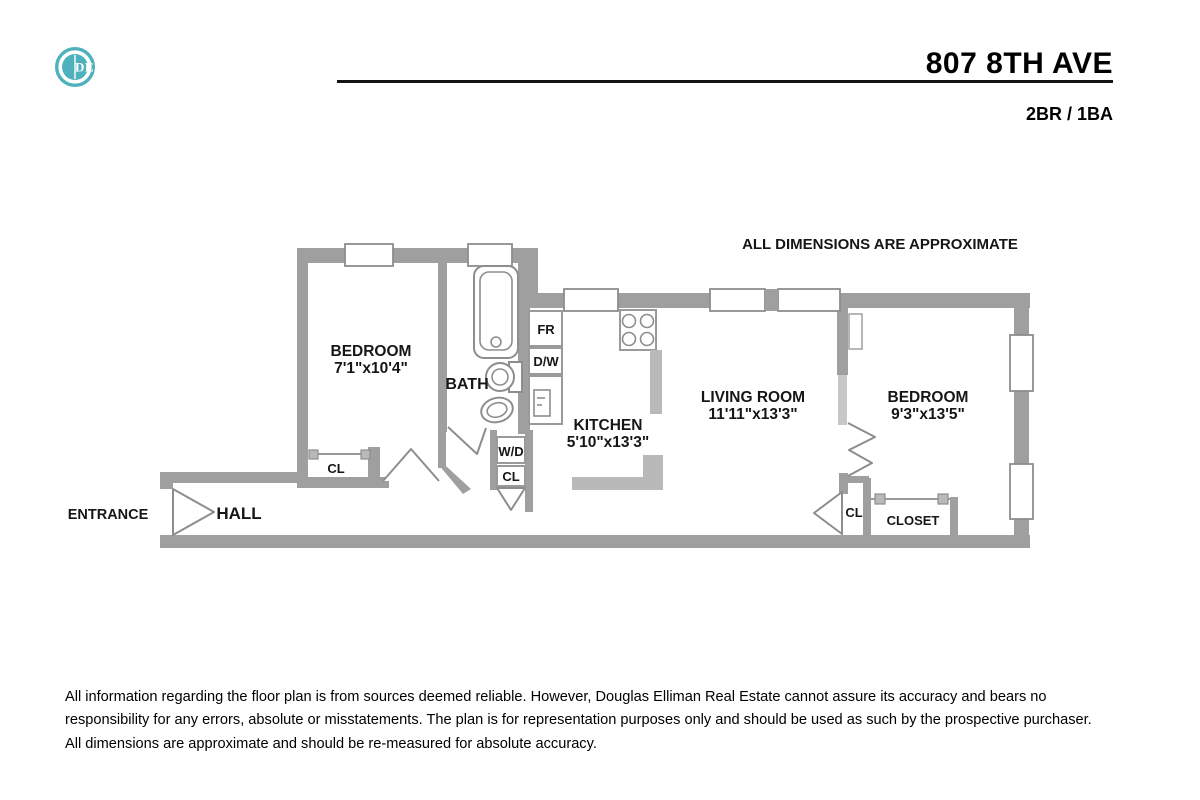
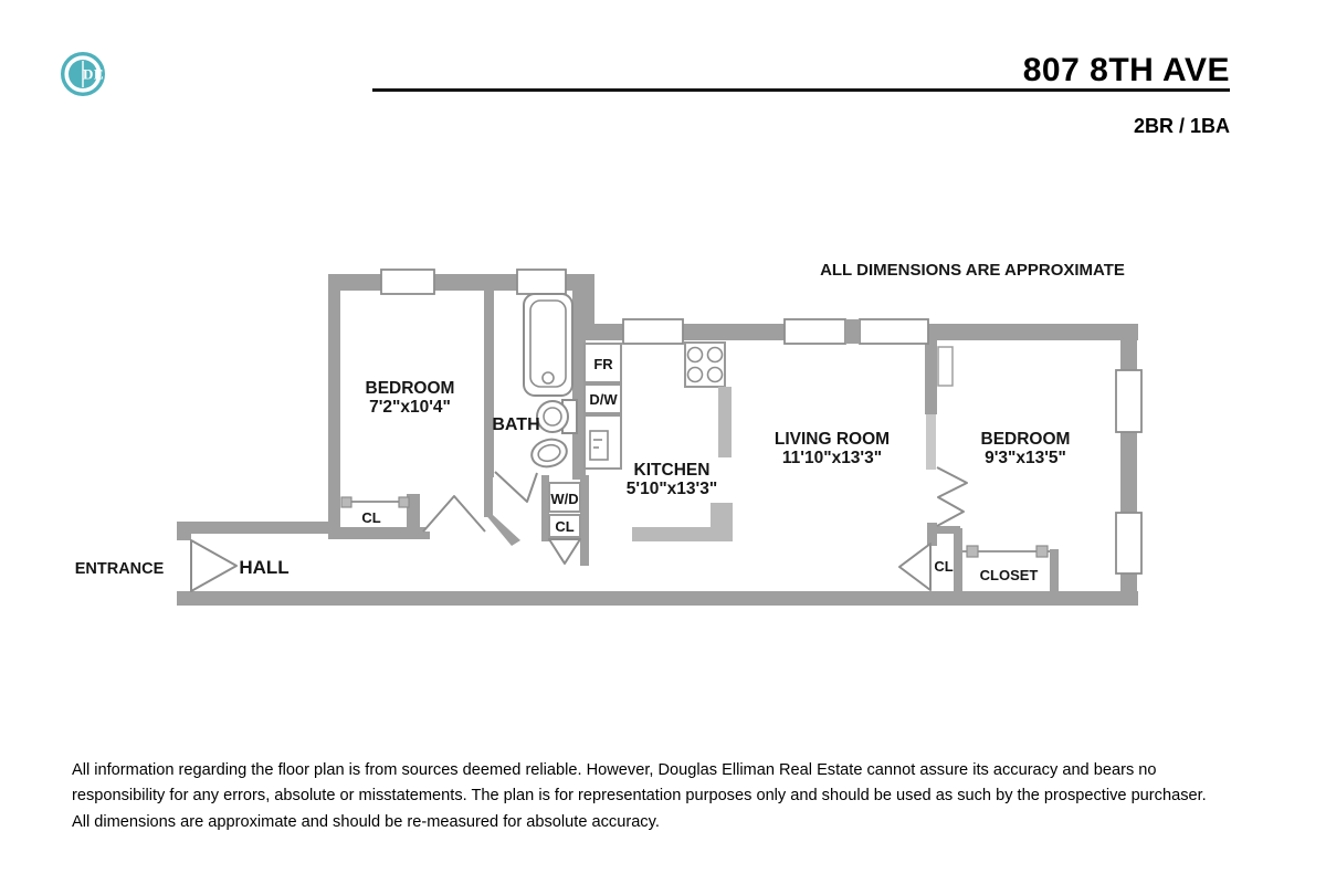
  DE
  807 8TH AVE
  2BR / 1BA
  ALL DIMENSIONS ARE APPROXIMATE
  BEDROOM
- 7'1"x10'4"
+ 7'2"x10'4"
  BATH
  KITCHEN
  5'10"x13'3"
  LIVING ROOM
- 11'11"x13'3"
+ 11'10"x13'3"
  BEDROOM
  9'3"x13'5"
  HALL
  ENTRANCE
  FR
  D/W
  W/D
  CL
  CL
  CL
  CLOSET
  All information regarding the floor plan is from sources deemed reliable. However, Douglas Elliman Real Estate cannot assure its accuracy and bears no
  responsibility for any errors, absolute or misstatements. The plan is for representation purposes only and should be used as such by the prospective purchaser.
  All dimensions are approximate and should be re-measured for absolute accuracy.
